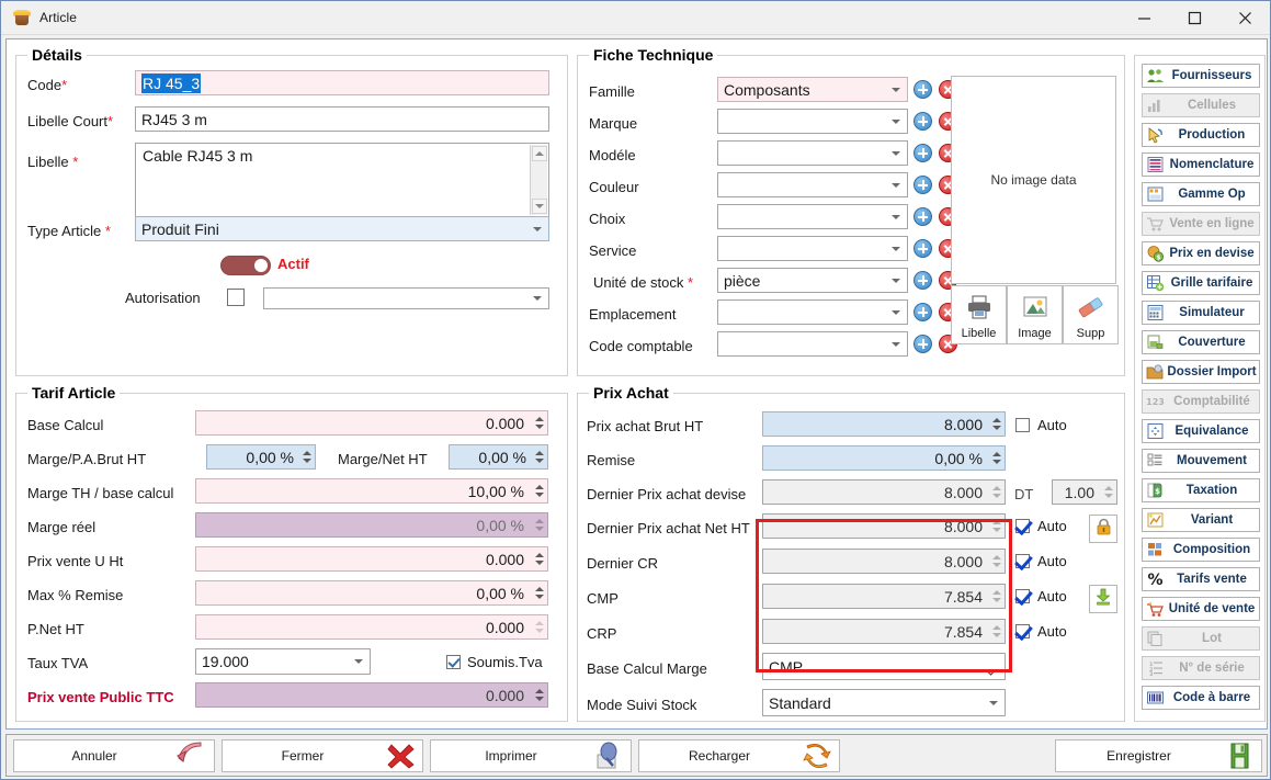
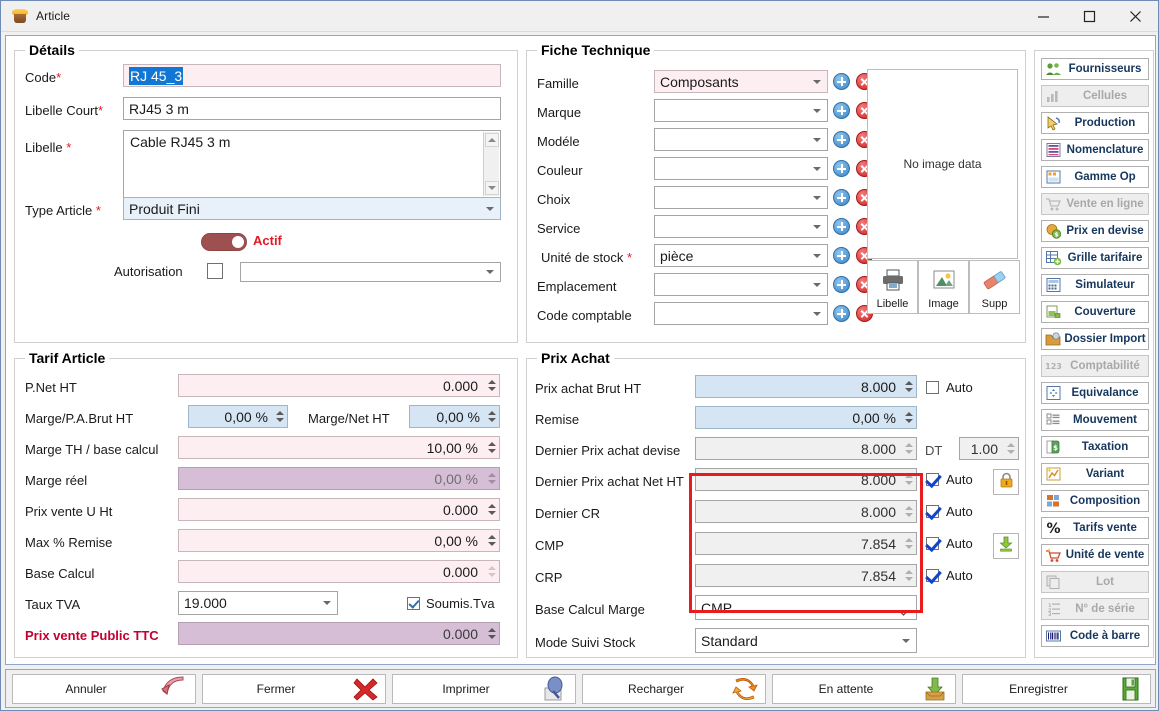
  Article
  Détails
  Code*
  RJ 45_3
  Libelle Court*
  RJ45 3 m
  Libelle *
  Cable RJ45 3 m
  Type Article *
  Produit Fini
  Actif
  Autorisation
  Tarif Article
- Base Calcul
+ P.Net HT
  0.000
  Marge/P.A.Brut HT
  0,00 %
  Marge/Net HT
  0,00 %
  Marge TH / base calcul
  10,00 %
  Marge réel
  0,00 %
  Prix vente U Ht
  0.000
  Max % Remise
  0,00 %
- P.Net HT
+ Base Calcul
  0.000
  Taux TVA
  19.000
  Soumis.Tva
  Prix vente Public TTC
  0.000
  Fiche Technique
  Famille
  Composants
  Marque
  Modéle
  Couleur
  Choix
  Service
  Unité de stock *
  pièce
  Emplacement
  Code comptable
  No image data
  Libelle
  Image
  Supp
  Prix Achat
  Prix achat Brut HT
  8.000
  Auto
  Remise
  0,00 %
  Dernier Prix achat devise
  8.000
  DT
  1.00
  Dernier Prix achat Net HT
  8.000
  Auto
  Dernier CR
  8.000
  Auto
  CMP
  7.854
  Auto
  CRP
  7.854
  Auto
  Base Calcul Marge
  CMP
  Mode Suivi Stock
  Standard
  Fournisseurs
  Cellules
  Production
  Nomenclature
  Gamme Op
  Vente en ligne
  Prix en devise
  Grille tarifaire
  Simulateur
  Couverture
  Dossier Import
  123
  Comptabilité
  Equivalance
  Mouvement
  $
  Taxation
  Variant
  Composition
  %
  Tarifs vente
  Unité de vente
  Lot
  N° de série
  Code à barre
  Annuler
  Fermer
  Imprimer
  Recharger
+ En attente
  Enregistrer
